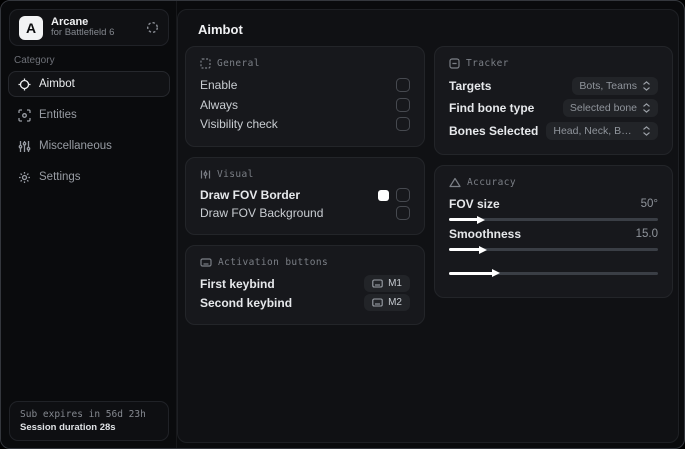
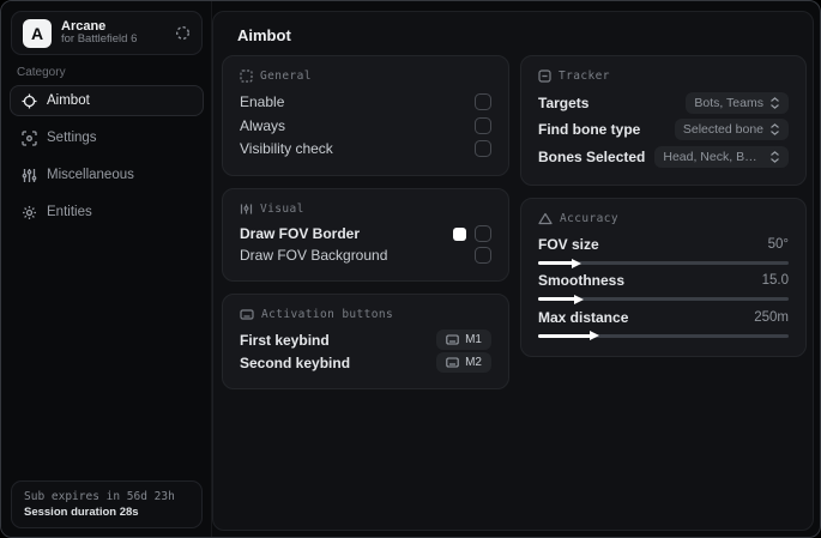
  A
  Arcane
  for Battlefield 6
  Category
  Aimbot
- Entities
+ Settings
  Miscellaneous
- Settings
+ Entities
  Sub expires in 56d 23h
  Session duration 28s
  Aimbot
  General
  Enable
  Always
  Visibility check
  Visual
  Draw FOV Border
  Draw FOV Background
  Activation buttons
  First keybind
  M1
  Second keybind
  M2
  Tracker
  Targets
  Bots, Teams
  Find bone type
  Selected bone
  Bones Selected
  Head, Neck, Body
  Accuracy
  FOV size
  50°
  Smoothness
  15.0
+ Max distance
+ 250m
